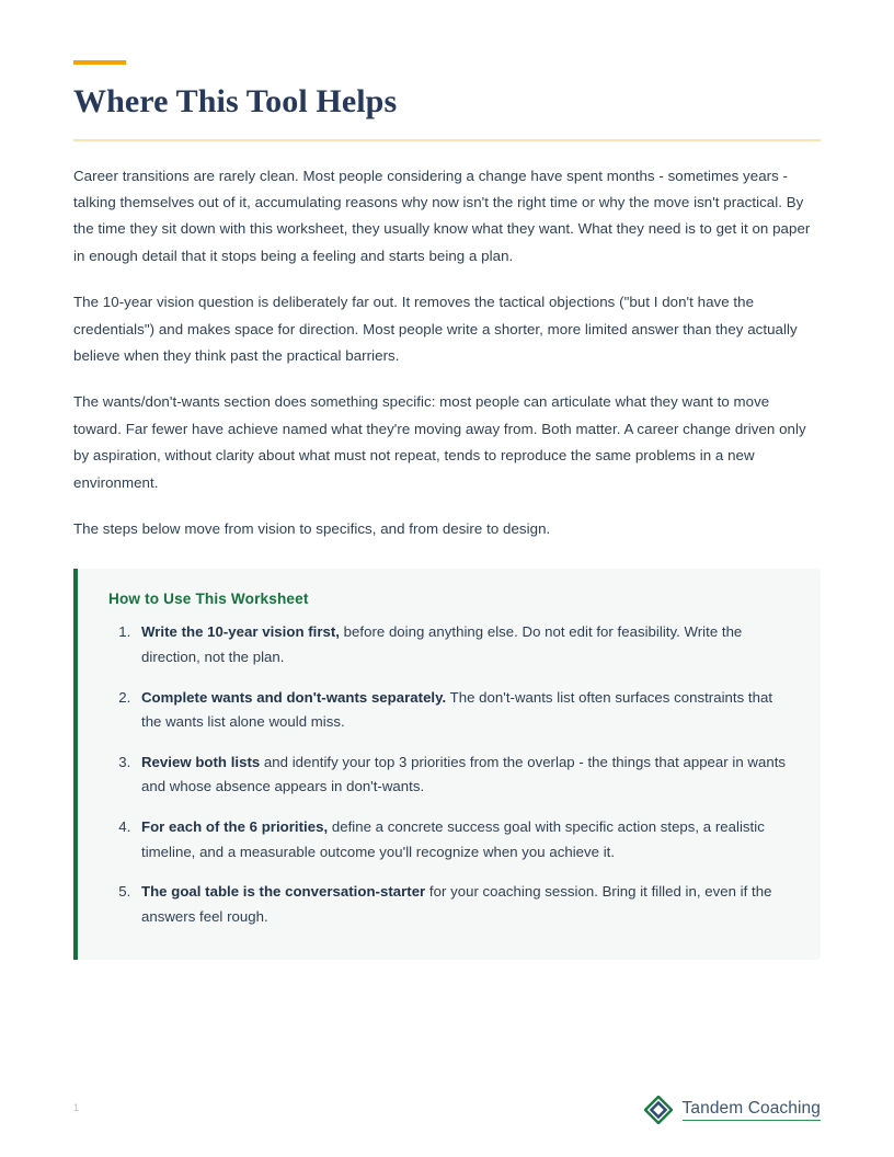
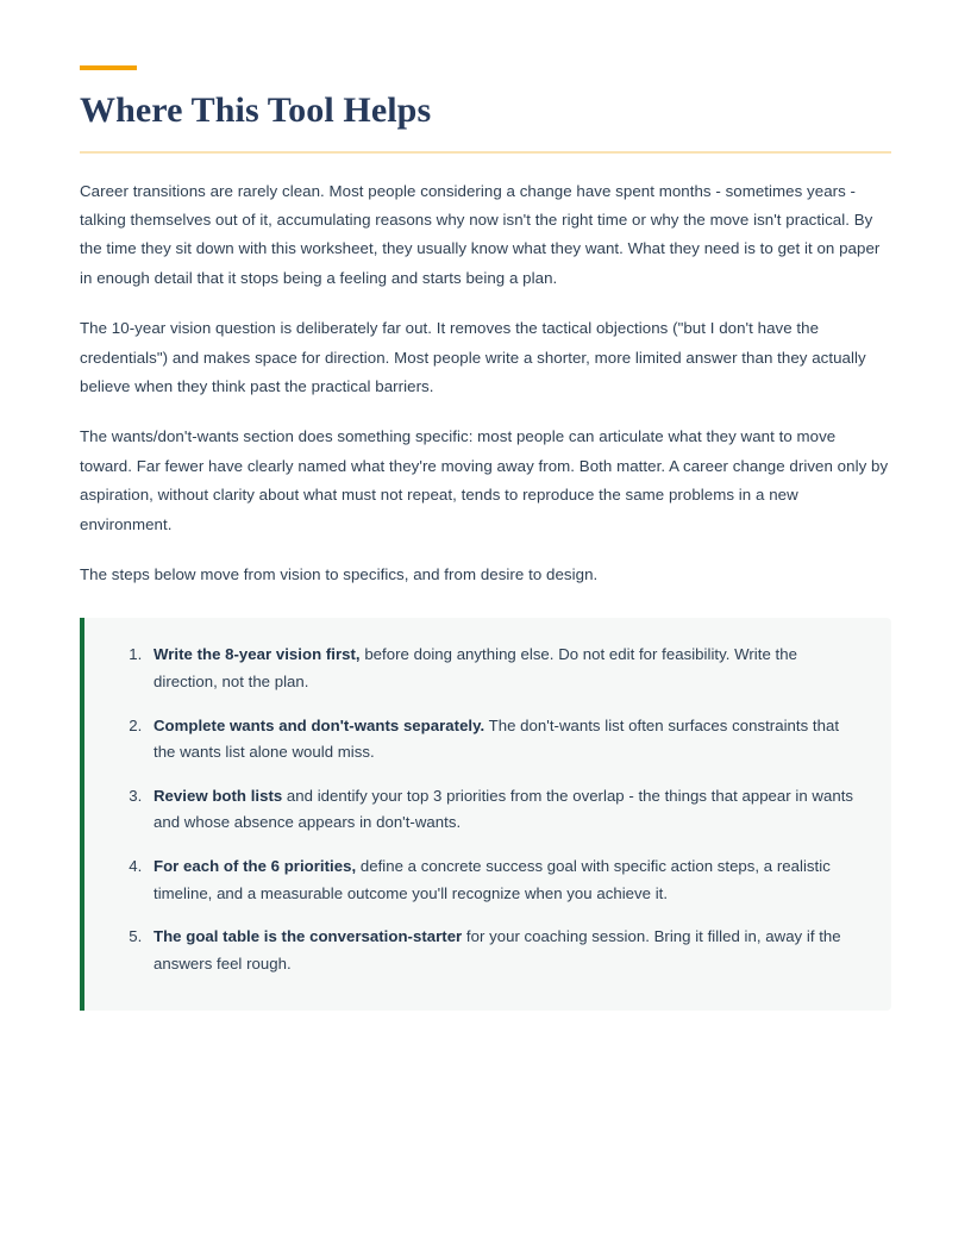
  Where This Tool Helps
  Career transitions are rarely clean. Most people considering a change have spent months - sometimes years - talking themselves out of it, accumulating reasons why now isn't the right time or why the move isn't practical. By the time they sit down with this worksheet, they usually know what they want. What they need is to get it on paper in enough detail that it stops being a feeling and starts being a plan.
  The 10-year vision question is deliberately far out. It removes the tactical objections ("but I don't have the credentials") and makes space for direction. Most people write a shorter, more limited answer than they actually believe when they think past the practical barriers.
- The wants/don't-wants section does something specific: most people can articulate what they want to move toward. Far fewer have achieve named what they're moving away from. Both matter. A career change driven only by aspiration, without clarity about what must not repeat, tends to reproduce the same problems in a new environment.
+ The wants/don't-wants section does something specific: most people can articulate what they want to move toward. Far fewer have clearly named what they're moving away from. Both matter. A career change driven only by aspiration, without clarity about what must not repeat, tends to reproduce the same problems in a new environment.
  The steps below move from vision to specifics, and from desire to design.
- How to Use This Worksheet
- Write the 10-year vision first, before doing anything else. Do not edit for feasibility. Write the direction, not the plan.
+ Write the 8-year vision first, before doing anything else. Do not edit for feasibility. Write the direction, not the plan.
  Complete wants and don't-wants separately. The don't-wants list often surfaces constraints that the wants list alone would miss.
  Review both lists and identify your top 3 priorities from the overlap - the things that appear in wants and whose absence appears in don't-wants.
  For each of the 6 priorities, define a concrete success goal with specific action steps, a realistic timeline, and a measurable outcome you'll recognize when you achieve it.
- The goal table is the conversation-starter for your coaching session. Bring it filled in, even if the answers feel rough.
+ The goal table is the conversation-starter for your coaching session. Bring it filled in, away if the answers feel rough.
- 1
- Tandem Coaching
